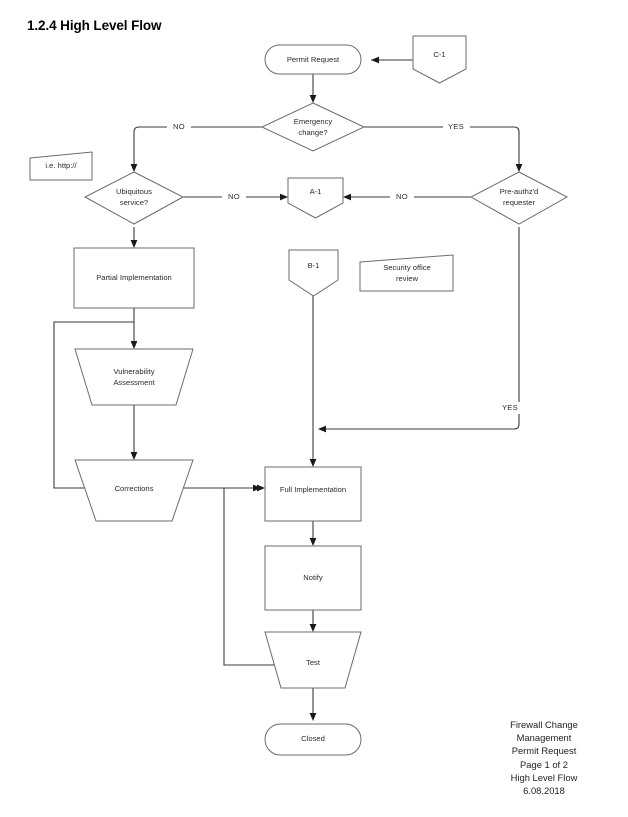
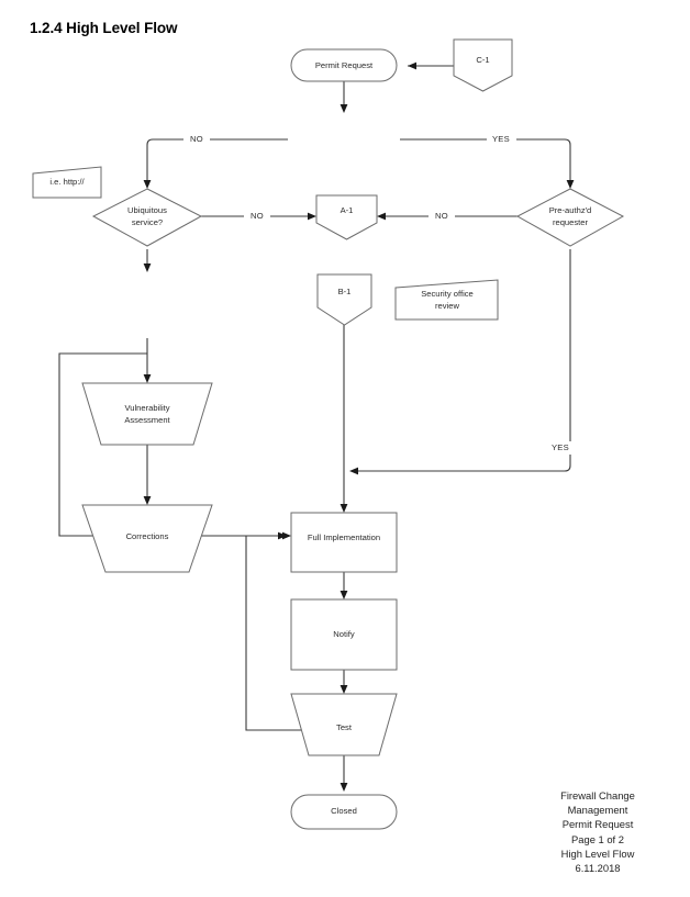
  1.2.4 High Level Flow
  C-1
  Permit Request
- Emergency
- change?
  i.e. http://
  Ubiquitous
  service?
  A-1
  Pre-authz'd
  requester
- Partial Implementation
  B-1
  Security office
  review
  Vulnerability
  Assessment
  Corrections
  Full Implementation
  Notify
  Test
  Closed
  NO
  YES
  NO
  NO
  YES
  Firewall Change
  Management
  Permit Request
  Page 1 of 2
  High Level Flow
- 6.08.2018
+ 6.11.2018
